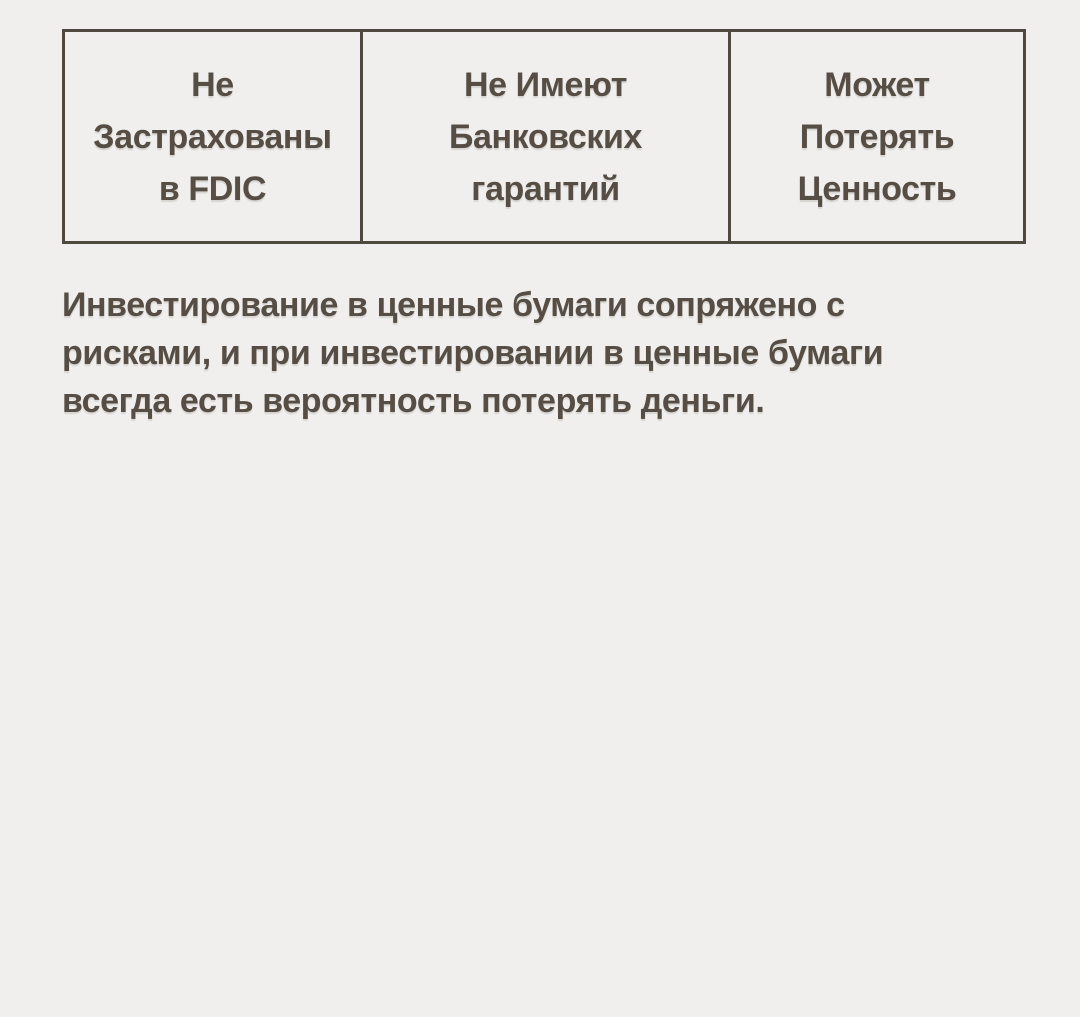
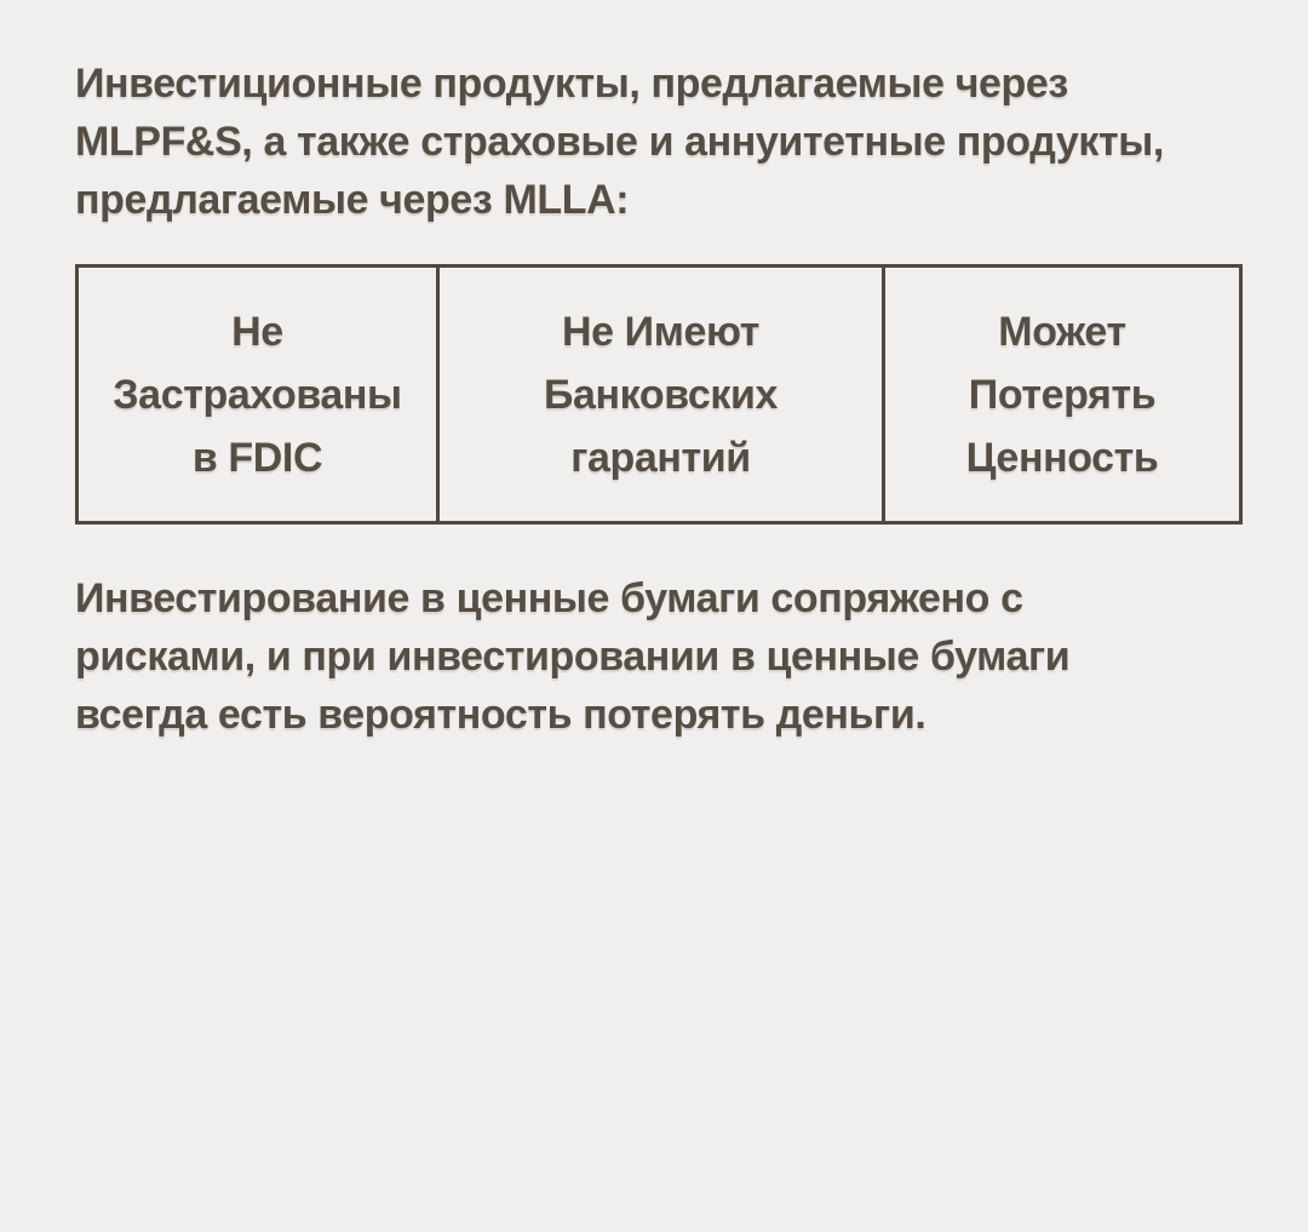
+ Инвестиционные продукты, предлагаемые через
+ MLPF&S, а также страховые и аннуитетные продукты,
+ предлагаемые через MLLA:
  Не Застрахованы в FDIC	Не Имеют Банковских гарантий	Может Потерять Ценность
  Инвестирование в ценные бумаги сопряжено с
  рисками, и при инвестировании в ценные бумаги
  всегда есть вероятность потерять деньги.
